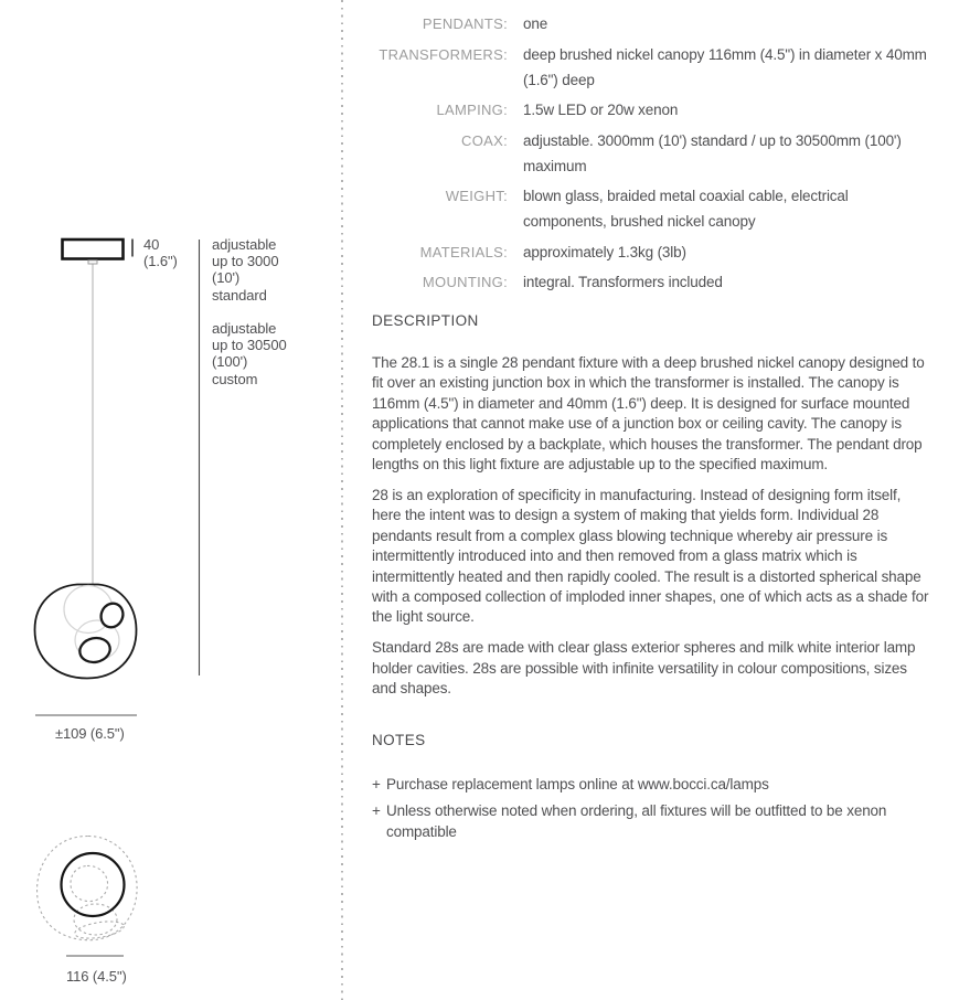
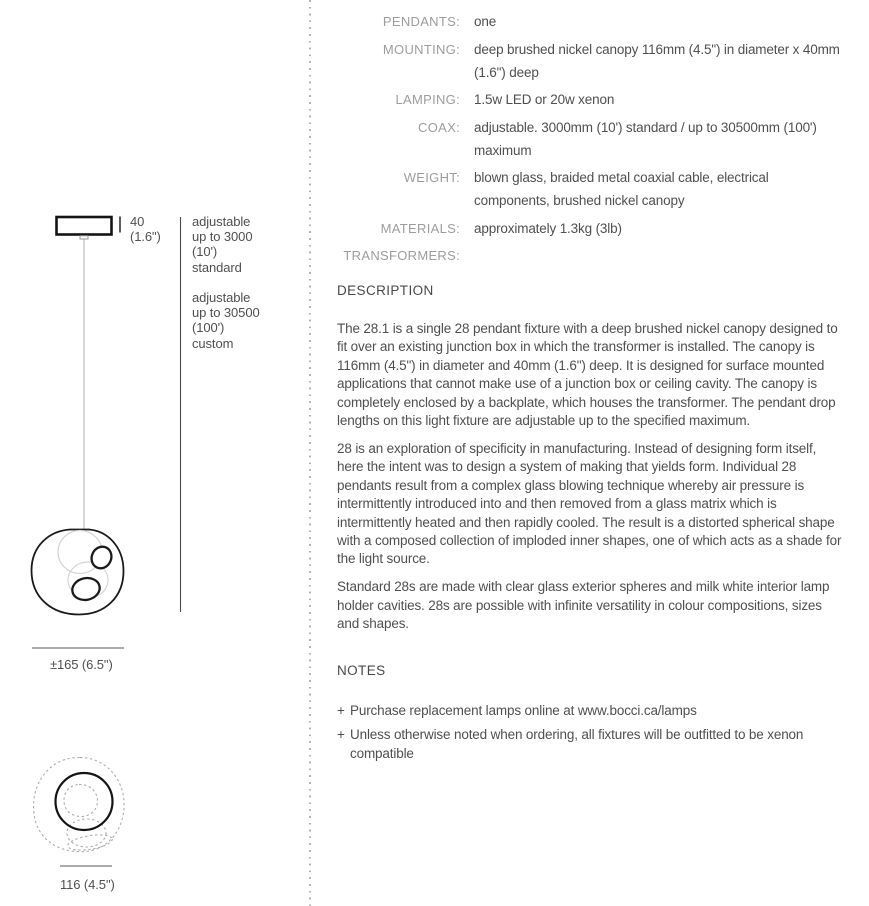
  40
  (1.6")
  adjustable
  up to 3000
  (10')
  standard
  adjustable
  up to 30500
  (100')
  custom
- ±109 (6.5")
+ ±165 (6.5")
  116 (4.5")
  PENDANTS:
  one
- TRANSFORMERS:
+ MOUNTING:
  deep brushed nickel canopy 116mm (4.5") in diameter x 40mm (1.6") deep
  LAMPING:
  1.5w LED or 20w xenon
  COAX:
  adjustable. 3000mm (10') standard / up to 30500mm (100') maximum
  WEIGHT:
  blown glass, braided metal coaxial cable, electrical components, brushed nickel canopy
  MATERIALS:
  approximately 1.3kg (3lb)
- MOUNTING:
+ TRANSFORMERS:
- integral. Transformers included
  DESCRIPTION
  The 28.1 is a single 28 pendant fixture with a deep brushed nickel canopy designed to fit over an existing junction box in which the transformer is installed. The canopy is 116mm (4.5") in diameter and 40mm (1.6") deep. It is designed for surface mounted applications that cannot make use of a junction box or ceiling cavity. The canopy is completely enclosed by a backplate, which houses the transformer. The pendant drop lengths on this light fixture are adjustable up to the specified maximum.
  28 is an exploration of specificity in manufacturing. Instead of designing form itself, here the intent was to design a system of making that yields form. Individual 28 pendants result from a complex glass blowing technique whereby air pressure is intermittently introduced into and then removed from a glass matrix which is intermittently heated and then rapidly cooled. The result is a distorted spherical shape with a composed collection of imploded inner shapes, one of which acts as a shade for the light source.
  Standard 28s are made with clear glass exterior spheres and milk white interior lamp holder cavities. 28s are possible with infinite versatility in colour compositions, sizes and shapes.
  NOTES
  +
  Purchase replacement lamps online at www.bocci.ca/lamps
  +
  Unless otherwise noted when ordering, all fixtures will be outfitted to be xenon compatible
